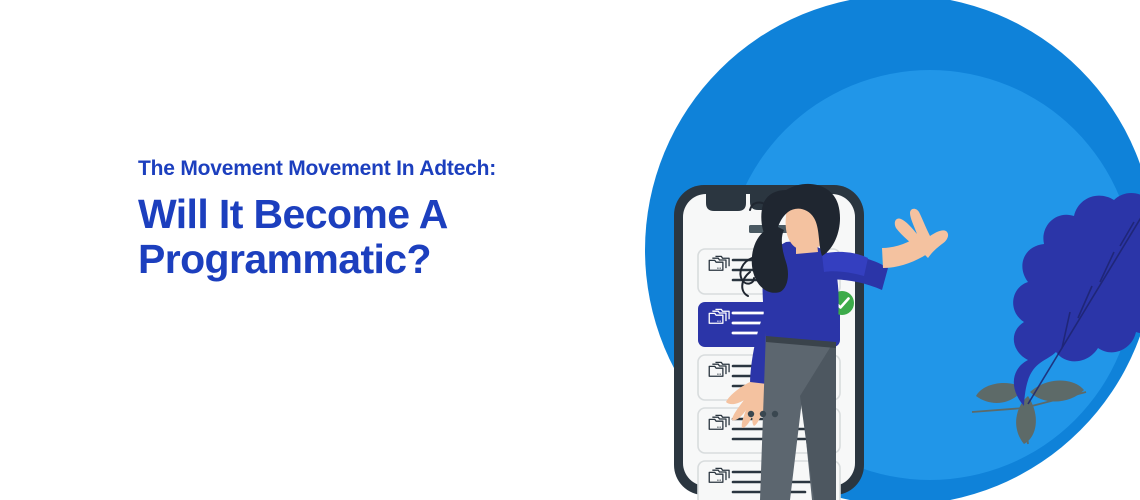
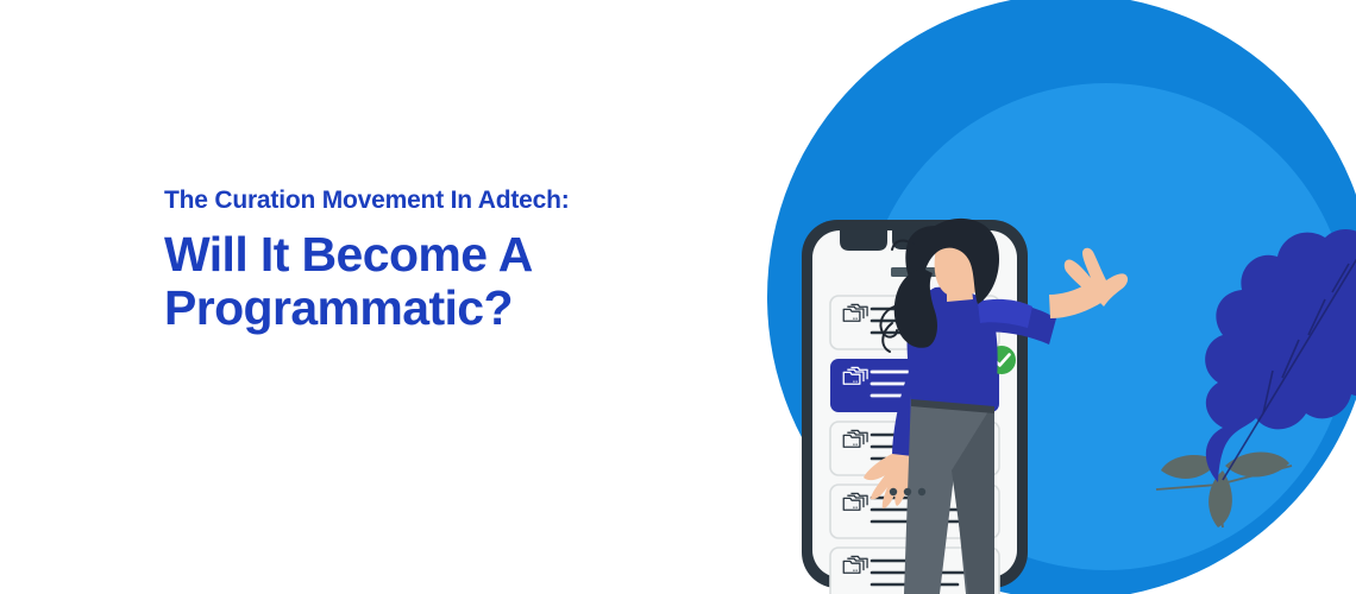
- The Movement Movement In Adtech:
+ The Curation Movement In Adtech:
  Will It Become A
  Programmatic?
